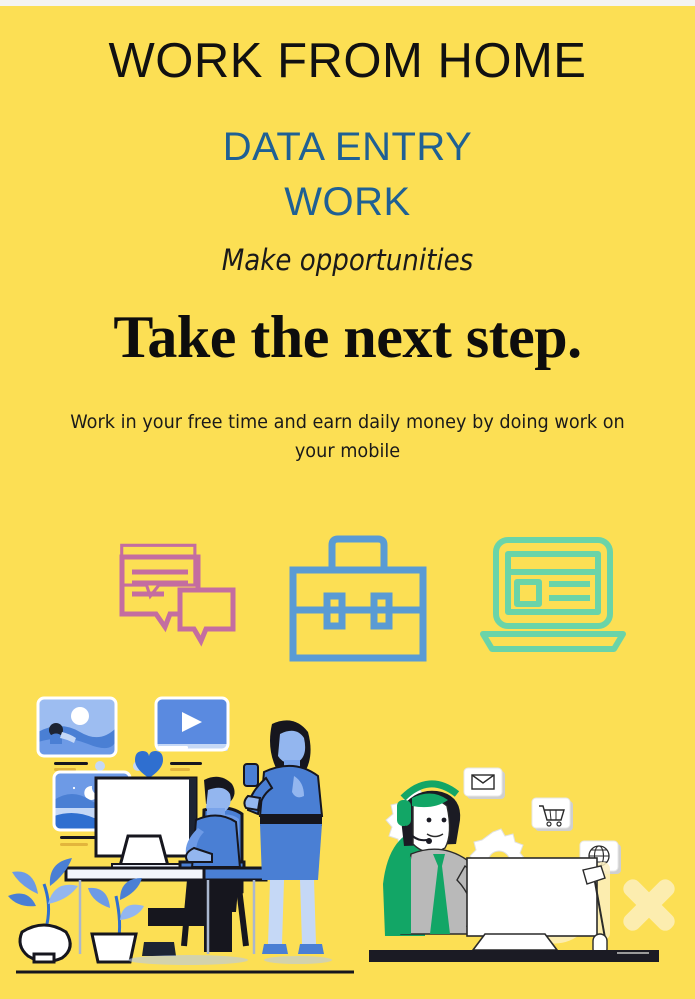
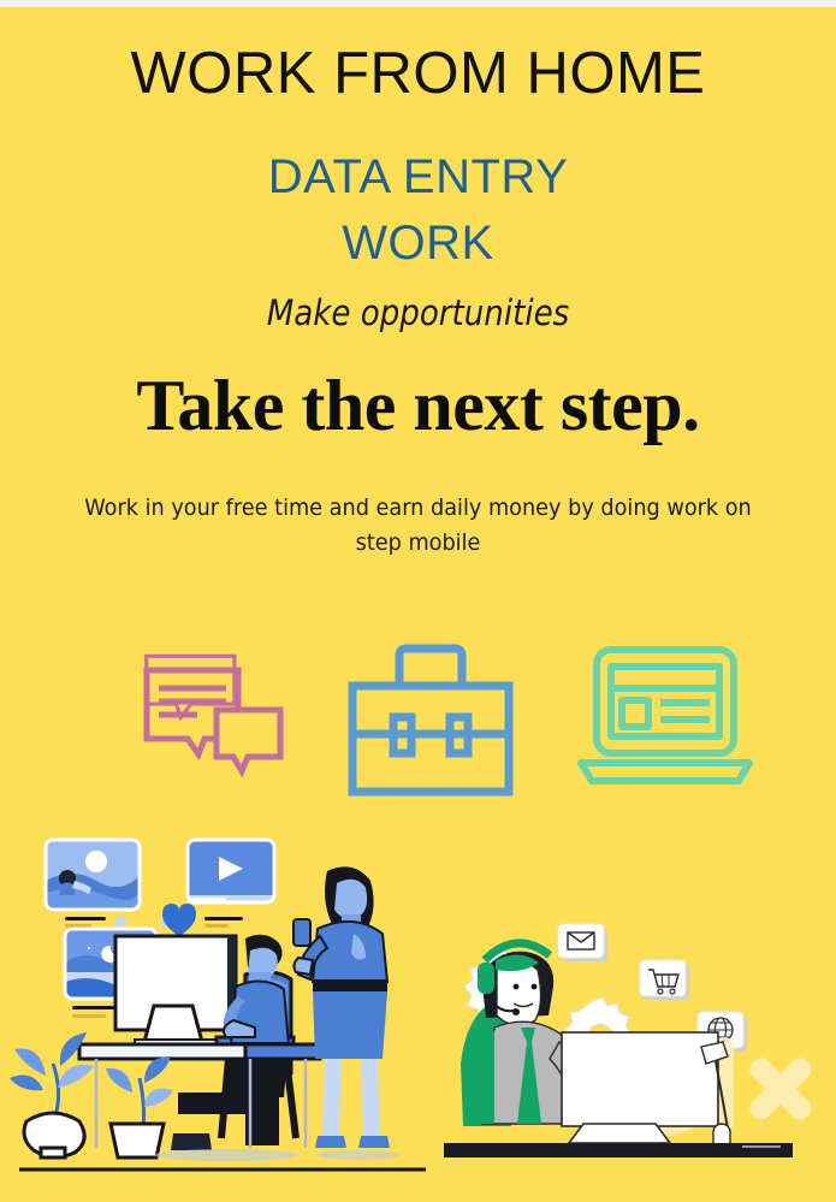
  WORK FROM HOME
  DATA ENTRY
  WORK
  Make opportunities
  Take the next step.
- Work in your free time and earn daily money by doing work on your mobile
+ Work in your free time and earn daily money by doing work on step mobile
